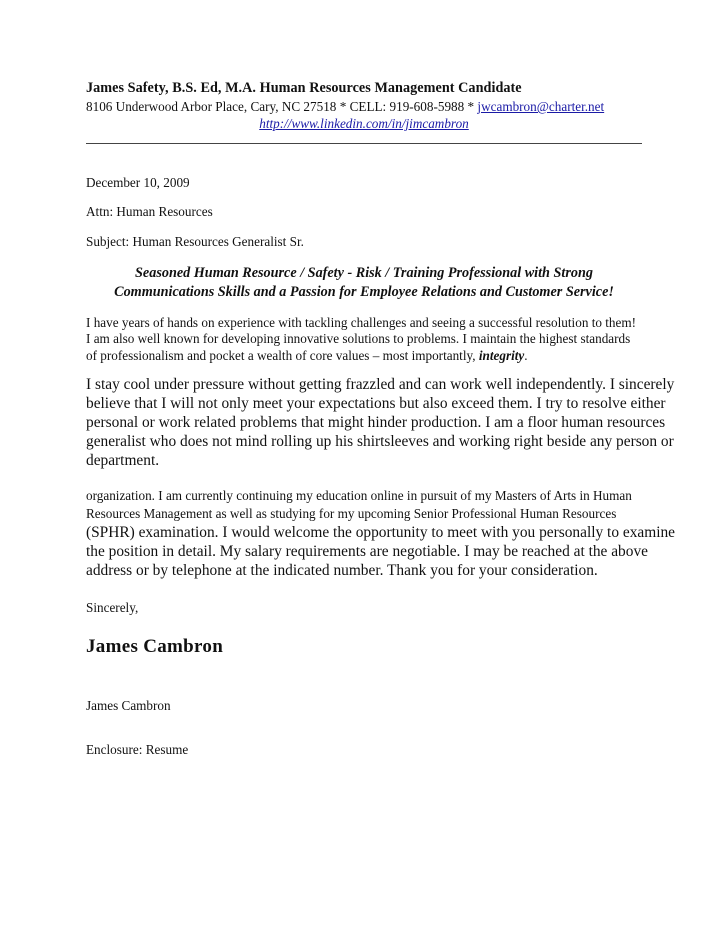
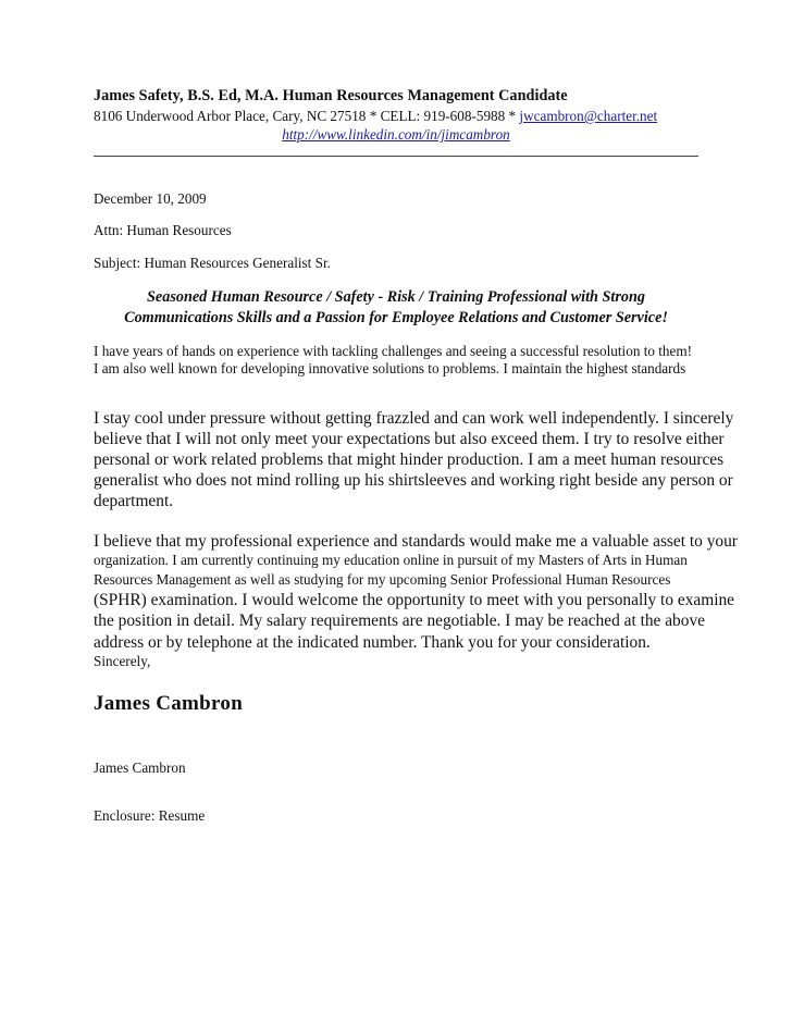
  James Safety, B.S. Ed, M.A. Human Resources Management Candidate
  8106 Underwood Arbor Place, Cary, NC 27518 * CELL: 919-608-5988 * jwcambron@charter.net
  http://www.linkedin.com/in/jimcambron
  December 10, 2009
  Attn: Human Resources
  Subject: Human Resources Generalist Sr.
  Seasoned Human Resource / Safety - Risk / Training Professional with Strong
  Communications Skills and a Passion for Employee Relations and Customer Service!
  I have years of hands on experience with tackling challenges and seeing a successful resolution to them!
  I am also well known for developing innovative solutions to problems. I maintain the highest standards
- of professionalism and pocket a wealth of core values – most importantly, integrity.
  I stay cool under pressure without getting frazzled and can work well independently. I sincerely
  believe that I will not only meet your expectations but also exceed them. I try to resolve either
- personal or work related problems that might hinder production. I am a floor human resources
+ personal or work related problems that might hinder production. I am a meet human resources
  generalist who does not mind rolling up his shirtsleeves and working right beside any person or
  department.
+ I believe that my professional experience and standards would make me a valuable asset to your
  organization. I am currently continuing my education online in pursuit of my Masters of Arts in Human
  Resources Management as well as studying for my upcoming Senior Professional Human Resources
  (SPHR) examination. I would welcome the opportunity to meet with you personally to examine
  the position in detail. My salary requirements are negotiable. I may be reached at the above
  address or by telephone at the indicated number. Thank you for your consideration.
  Sincerely,
  James Cambron
  James Cambron
  Enclosure: Resume
